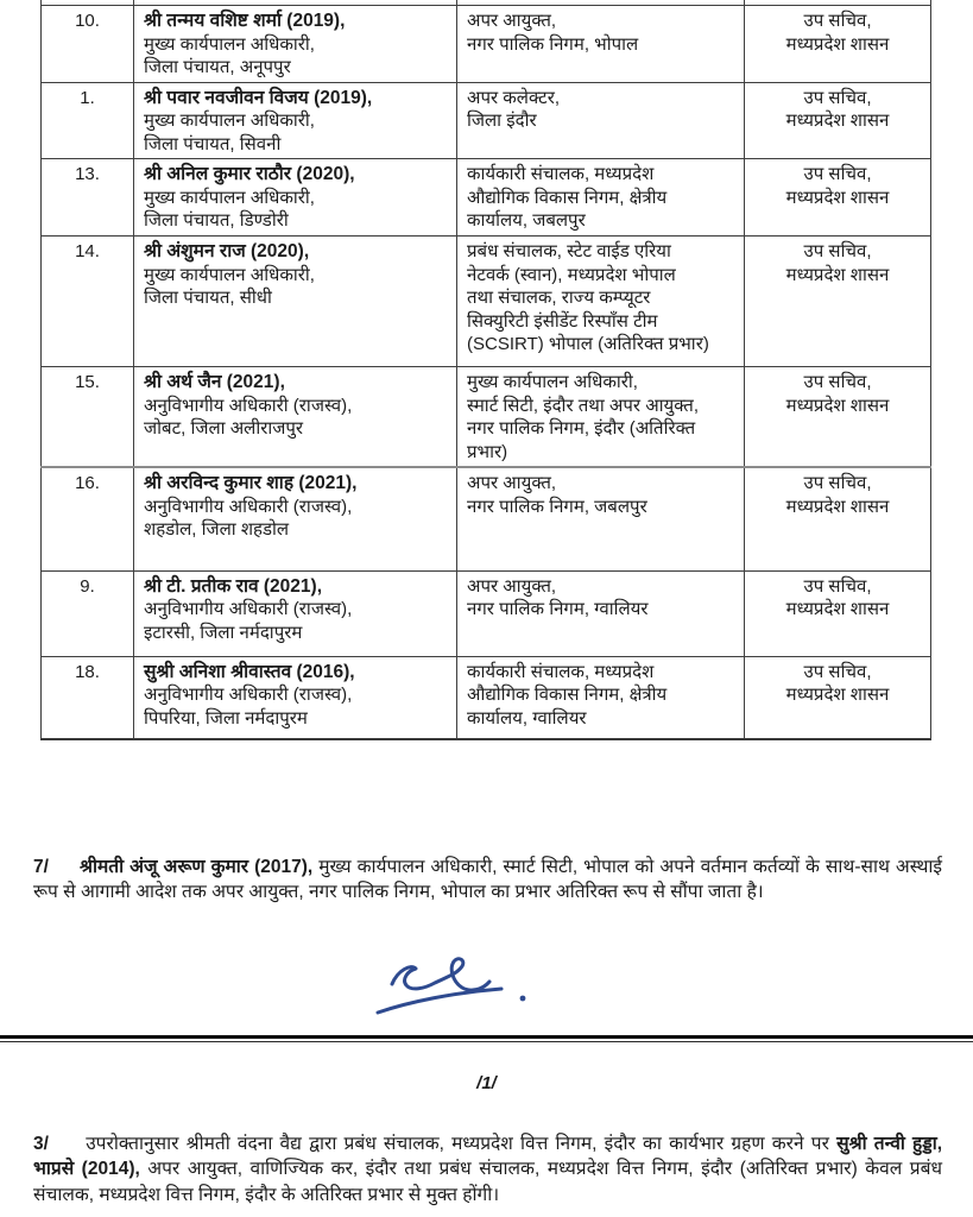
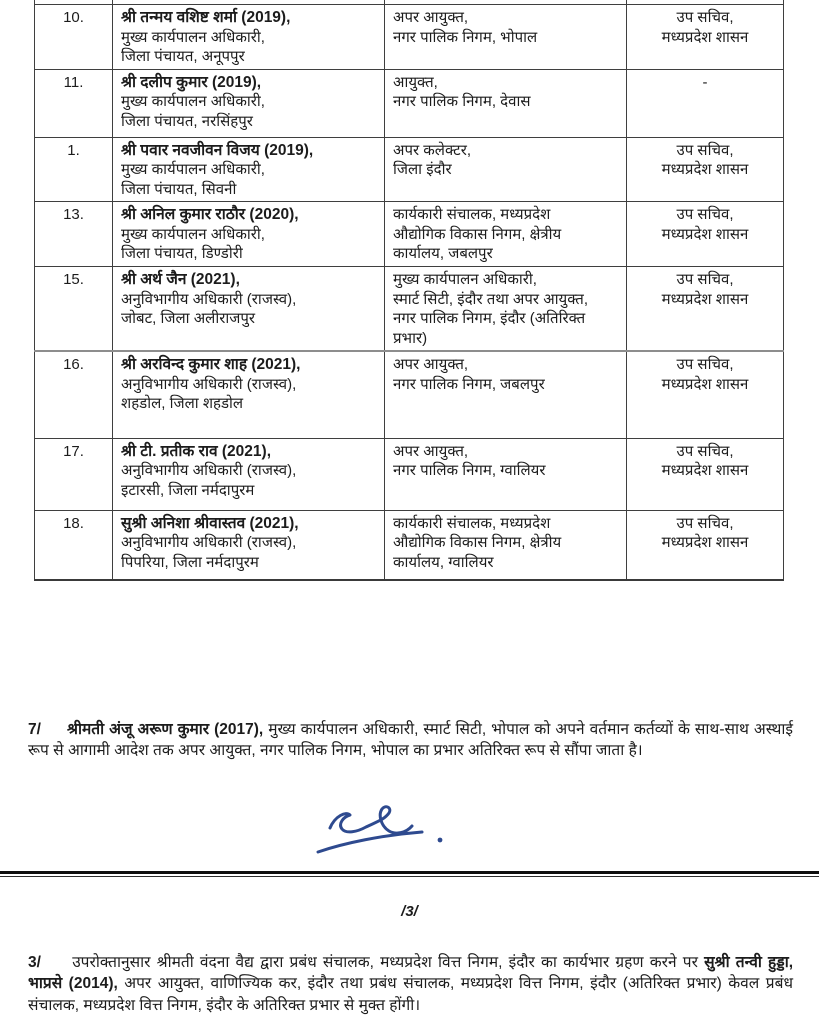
  10.	श्री तन्मय वशिष्ट शर्मा (2019), मुख्य कार्यपालन अधिकारी, जिला पंचायत, अनूपपुर	अपर आयुक्त, नगर पालिक निगम, भोपाल	उप सचिव, मध्यप्रदेश शासन
+ 11.	श्री दलीप कुमार (2019), मुख्य कार्यपालन अधिकारी, जिला पंचायत, नरसिंहपुर	आयुक्त, नगर पालिक निगम, देवास	-
  1.	श्री पवार नवजीवन विजय (2019), मुख्य कार्यपालन अधिकारी, जिला पंचायत, सिवनी	अपर कलेक्टर, जिला इंदौर	उप सचिव, मध्यप्रदेश शासन
  13.	श्री अनिल कुमार राठौर (2020), मुख्य कार्यपालन अधिकारी, जिला पंचायत, डिण्डोरी	कार्यकारी संचालक, मध्यप्रदेश औद्योगिक विकास निगम, क्षेत्रीय कार्यालय, जबलपुर	उप सचिव, मध्यप्रदेश शासन
- 14.	श्री अंशुमन राज (2020), मुख्य कार्यपालन अधिकारी, जिला पंचायत, सीधी	प्रबंध संचालक, स्टेट वाईड एरिया नेटवर्क (स्वान), मध्यप्रदेश भोपाल तथा संचालक, राज्य कम्प्यूटर सिक्युरिटी इंसीडेंट रिस्पाँस टीम (SCSIRT) भोपाल (अतिरिक्त प्रभार)	उप सचिव, मध्यप्रदेश शासन
  15.	श्री अर्थ जैन (2021), अनुविभागीय अधिकारी (राजस्व), जोबट, जिला अलीराजपुर	मुख्य कार्यपालन अधिकारी, स्मार्ट सिटी, इंदौर तथा अपर आयुक्त, नगर पालिक निगम, इंदौर (अतिरिक्त प्रभार)	उप सचिव, मध्यप्रदेश शासन
  16.	श्री अरविन्द कुमार शाह (2021), अनुविभागीय अधिकारी (राजस्व), शहडोल, जिला शहडोल	अपर आयुक्त, नगर पालिक निगम, जबलपुर	उप सचिव, मध्यप्रदेश शासन
- 9.	श्री टी. प्रतीक राव (2021), अनुविभागीय अधिकारी (राजस्व), इटारसी, जिला नर्मदापुरम	अपर आयुक्त, नगर पालिक निगम, ग्वालियर	उप सचिव, मध्यप्रदेश शासन
+ 17.	श्री टी. प्रतीक राव (2021), अनुविभागीय अधिकारी (राजस्व), इटारसी, जिला नर्मदापुरम	अपर आयुक्त, नगर पालिक निगम, ग्वालियर	उप सचिव, मध्यप्रदेश शासन
- 18.	सुश्री अनिशा श्रीवास्तव (2016), अनुविभागीय अधिकारी (राजस्व), पिपरिया, जिला नर्मदापुरम	कार्यकारी संचालक, मध्यप्रदेश औद्योगिक विकास निगम, क्षेत्रीय कार्यालय, ग्वालियर	उप सचिव, मध्यप्रदेश शासन
+ 18.	सुश्री अनिशा श्रीवास्तव (2021), अनुविभागीय अधिकारी (राजस्व), पिपरिया, जिला नर्मदापुरम	कार्यकारी संचालक, मध्यप्रदेश औद्योगिक विकास निगम, क्षेत्रीय कार्यालय, ग्वालियर	उप सचिव, मध्यप्रदेश शासन
  7/ श्रीमती अंजू अरूण कुमार (2017), मुख्य कार्यपालन अधिकारी, स्मार्ट सिटी, भोपाल को अपने वर्तमान कर्तव्यों के साथ-साथ अस्थाई रूप से आगामी आदेश तक अपर आयुक्त, नगर पालिक निगम, भोपाल का प्रभार अतिरिक्त रूप से सौंपा जाता है।
- /1/
+ /3/
  3/ उपरोक्तानुसार श्रीमती वंदना वैद्य द्वारा प्रबंध संचालक, मध्यप्रदेश वित्त निगम, इंदौर का कार्यभार ग्रहण करने पर सुश्री तन्वी हुड्डा, भाप्रसे (2014), अपर आयुक्त, वाणिज्यिक कर, इंदौर तथा प्रबंध संचालक, मध्यप्रदेश वित्त निगम, इंदौर (अतिरिक्त प्रभार) केवल प्रबंध संचालक, मध्यप्रदेश वित्त निगम, इंदौर के अतिरिक्त प्रभार से मुक्त होंगी।
